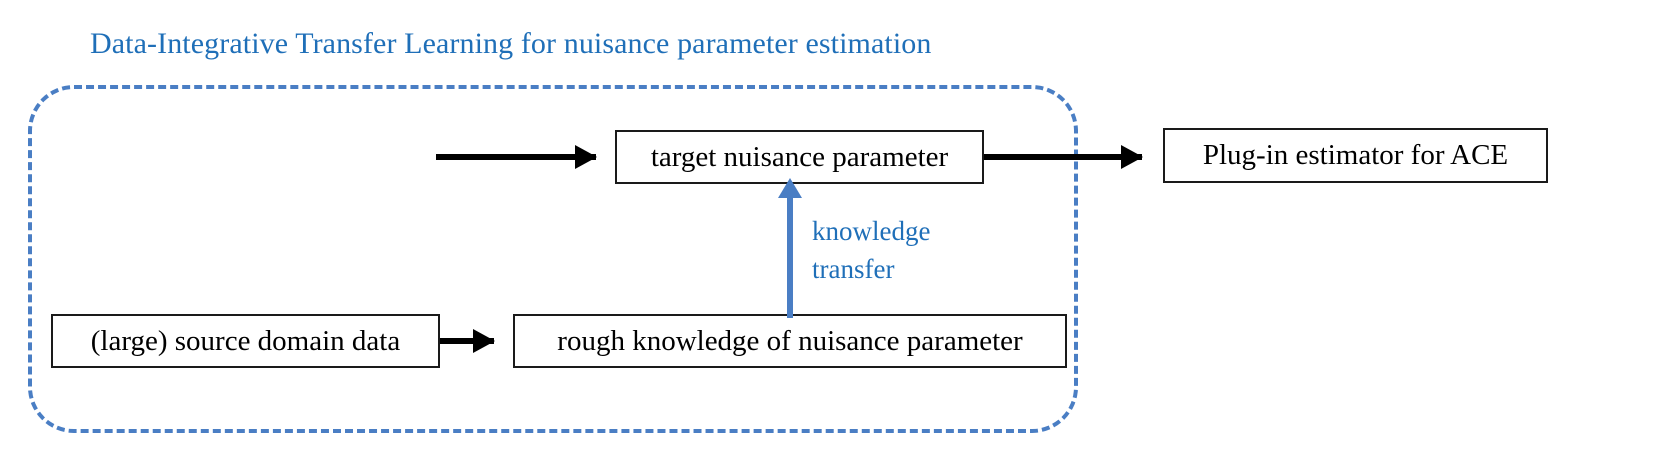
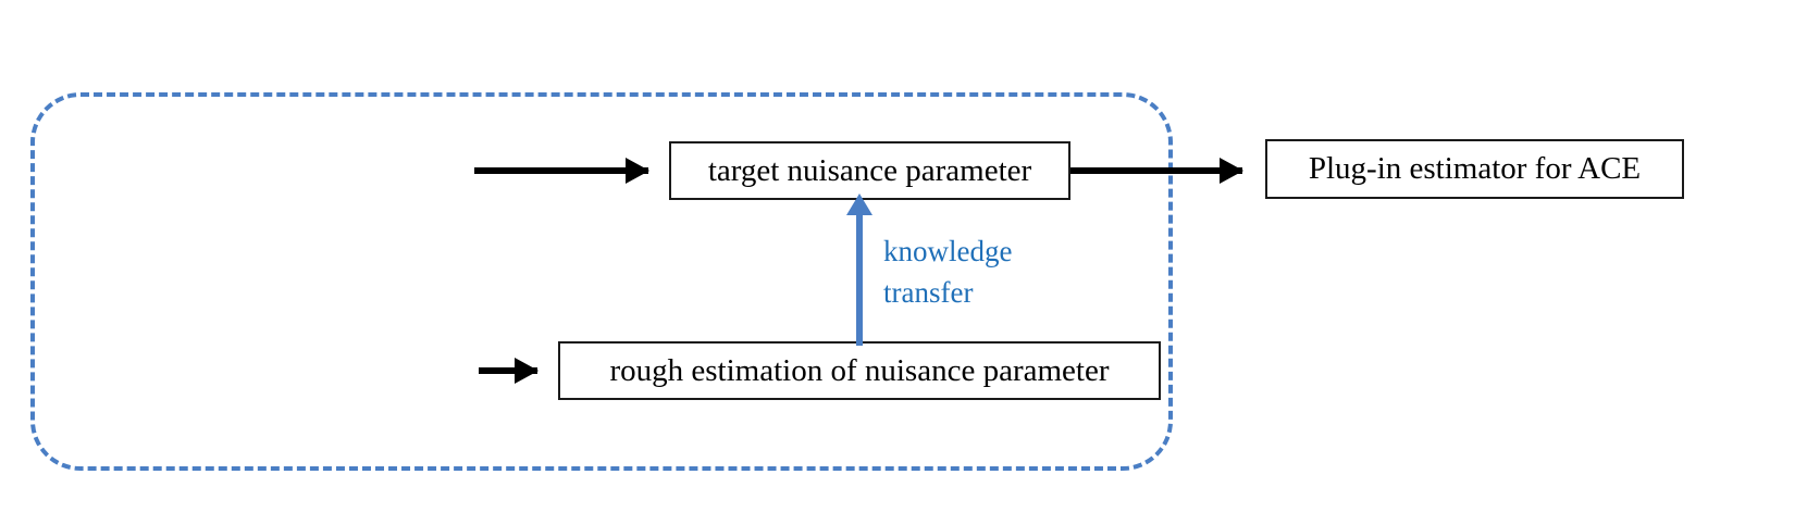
- Data-Integrative Transfer Learning for nuisance parameter estimation
  target nuisance parameter
  Plug-in estimator for ACE
- (large) source domain data
- rough knowledge of nuisance parameter
+ rough estimation of nuisance parameter
  knowledge
  transfer
